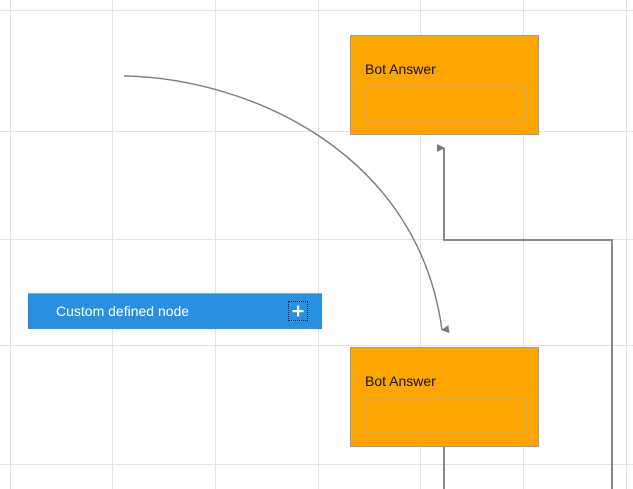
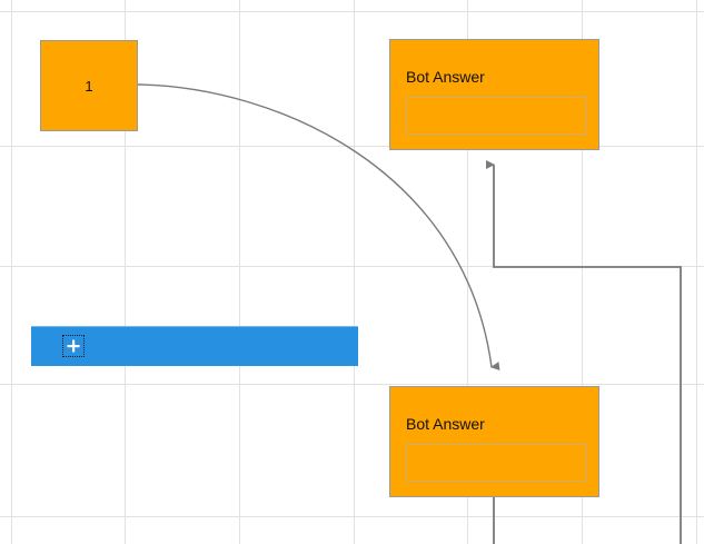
+ 1
  Bot Answer
  Bot Answer
- Custom defined node
